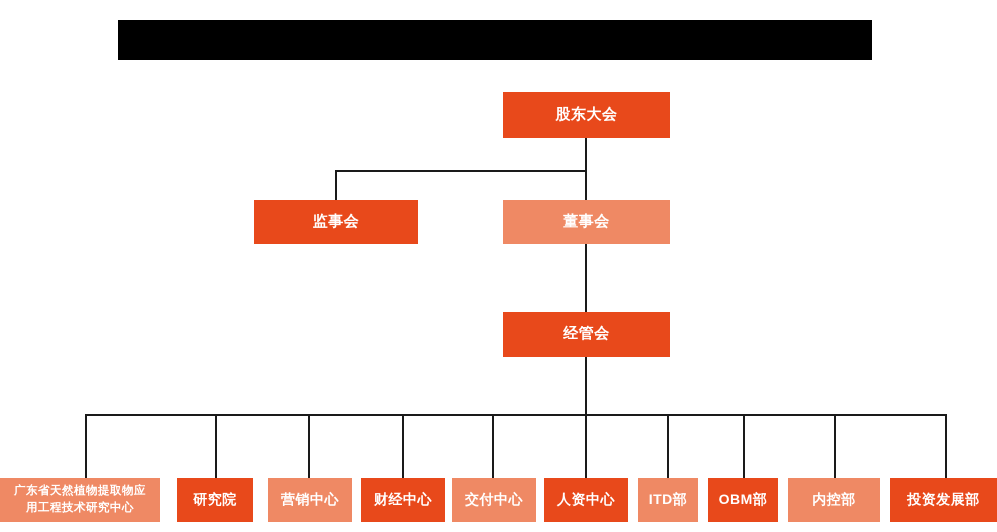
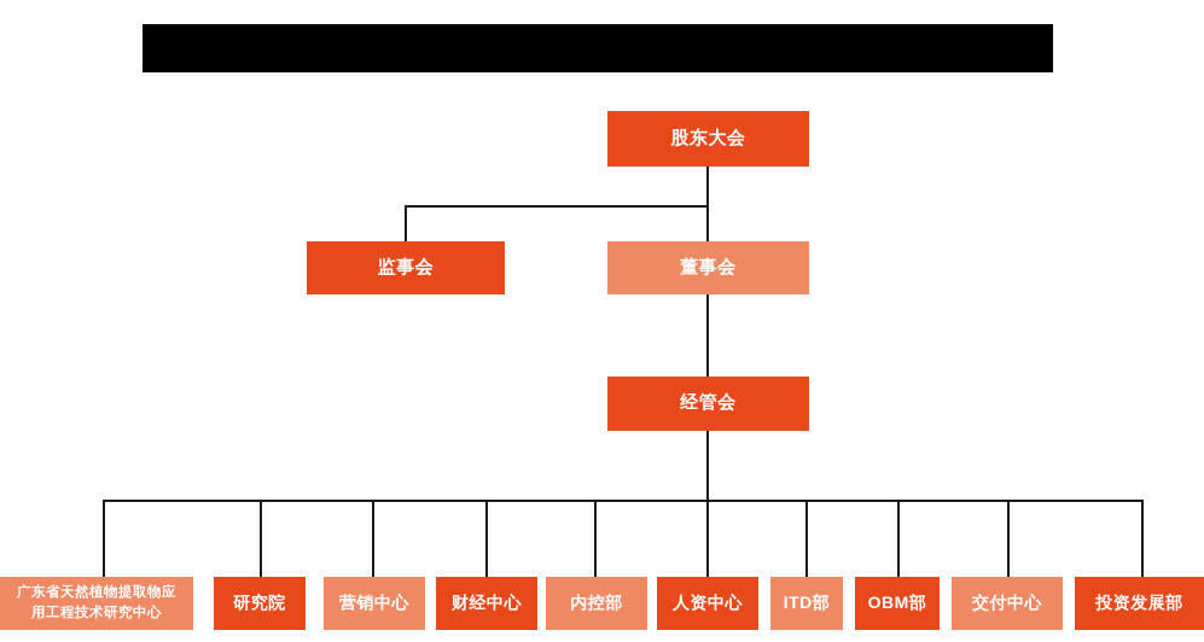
  股东大会
  监事会
  董事会
  经管会
  广东省天然植物提取物应
  用工程技术研究中心
  研究院
  营销中心
  财经中心
- 交付中心
+ 内控部
  人资中心
  ITD部
  OBM部
- 内控部
+ 交付中心
  投资发展部
